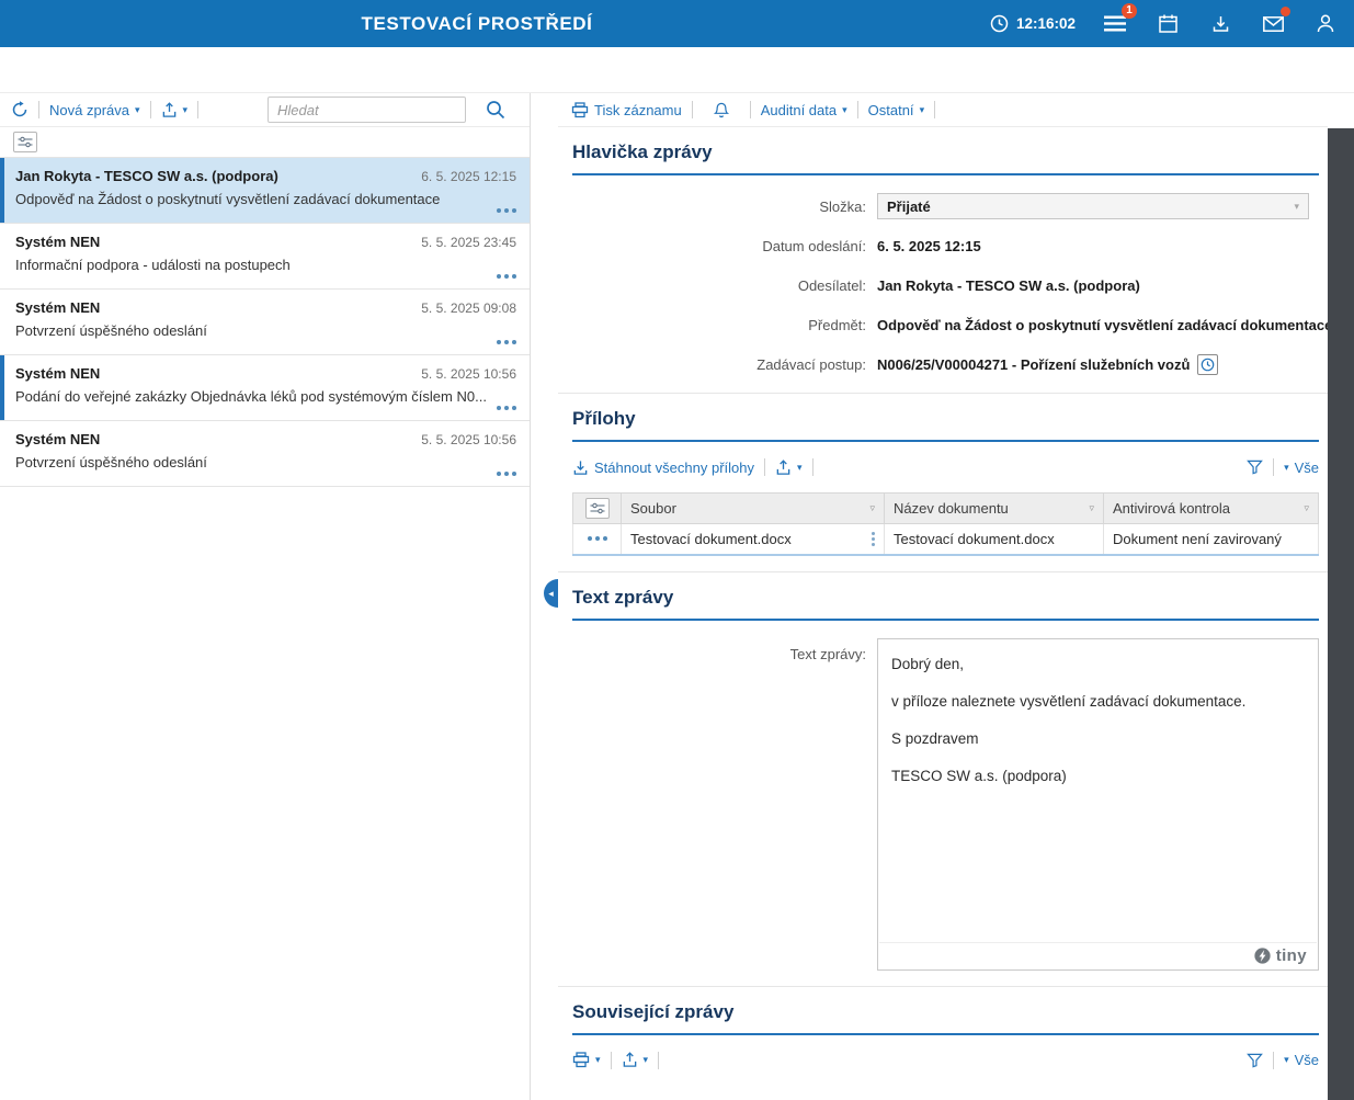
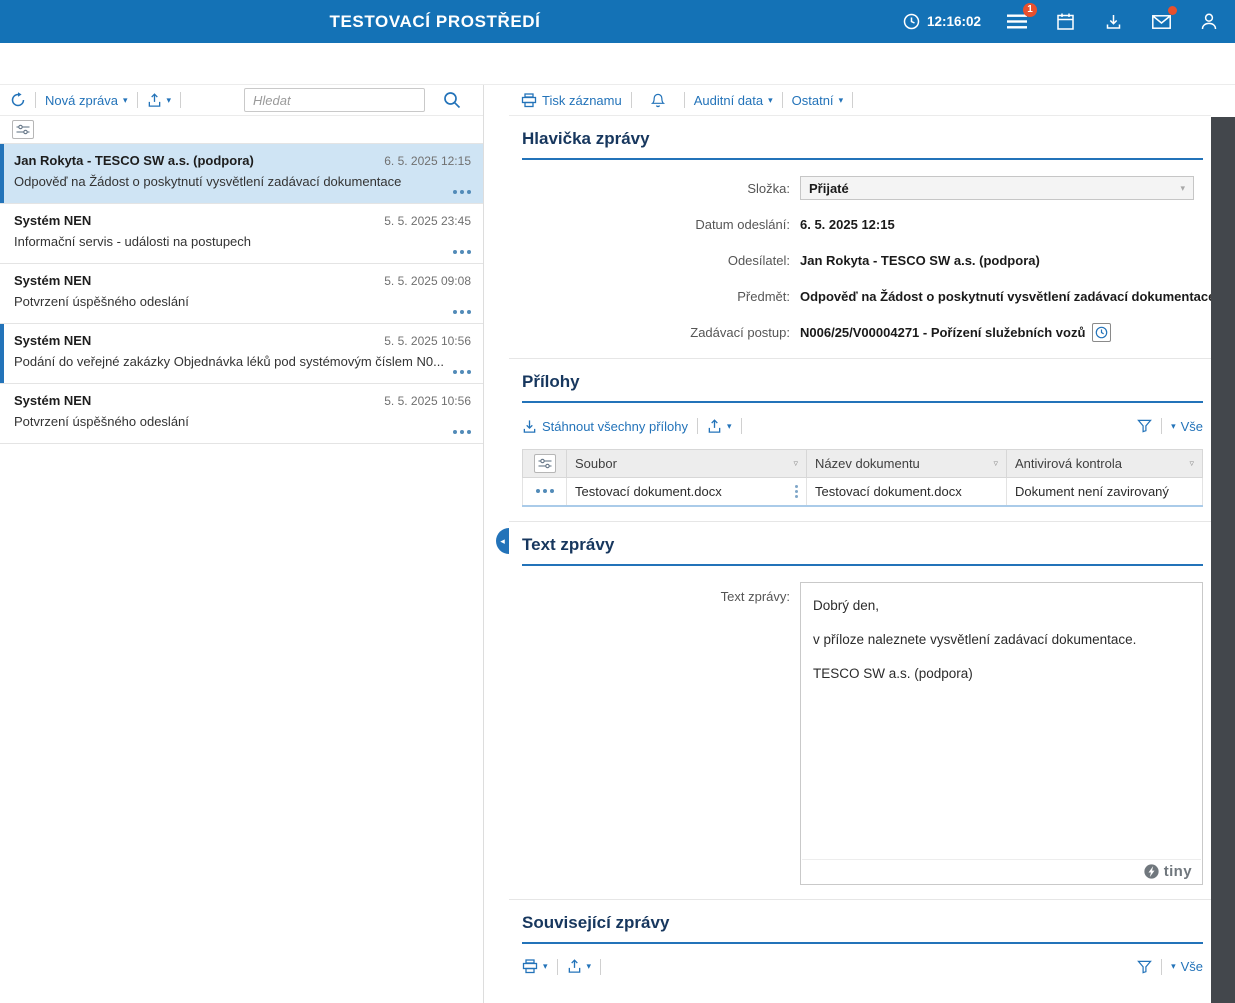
  TESTOVACÍ PROSTŘEDÍ
  12:16:02
  1
  Nová zpráva
  ▾
  ▾
  Hledat
  Jan Rokyta - TESCO SW a.s. (podpora)
  6. 5. 2025 12:15
  Odpověď na Žádost o poskytnutí vysvětlení zadávací dokumentace
  Systém NEN
  5. 5. 2025 23:45
- Informační podpora - události na postupech
+ Informační servis - události na postupech
  Systém NEN
  5. 5. 2025 09:08
  Potvrzení úspěšného odeslání
  Systém NEN
  5. 5. 2025 10:56
  Podání do veřejné zakázky Objednávka léků pod systémovým číslem N0...
  Systém NEN
  5. 5. 2025 10:56
  Potvrzení úspěšného odeslání
  Tisk záznamu
  Auditní data
  ▾
  Ostatní
  ▾
  Hlavička zprávy
  Složka:
  Přijaté
  ▾
  Datum odeslání:
  6. 5. 2025 12:15
  Odesílatel:
  Jan Rokyta - TESCO SW a.s. (podpora)
  Předmět:
  Odpověď na Žádost o poskytnutí vysvětlení zadávací dokumentac
  Zadávací postup:
  N006/25/V00004271 - Pořízení služebních vozů
  Přílohy
  Stáhnout všechny přílohy
  ▾
  ▾
  Vše
  	Soubor ▿	Název dokumentu ▿	Antivirová kontrola ▿
  	Testovací dokument.docx	Testovací dokument.docx	Dokument není zavirovaný
  Text zprávy
  Text zprávy:
  Dobrý den,
  v příloze naleznete vysvětlení zadávací dokumentace.
- S pozdravem
  TESCO SW a.s. (podpora)
  tiny
  Související zprávy
  ▾
  ▾
  ▾
  Vše
  ◂
